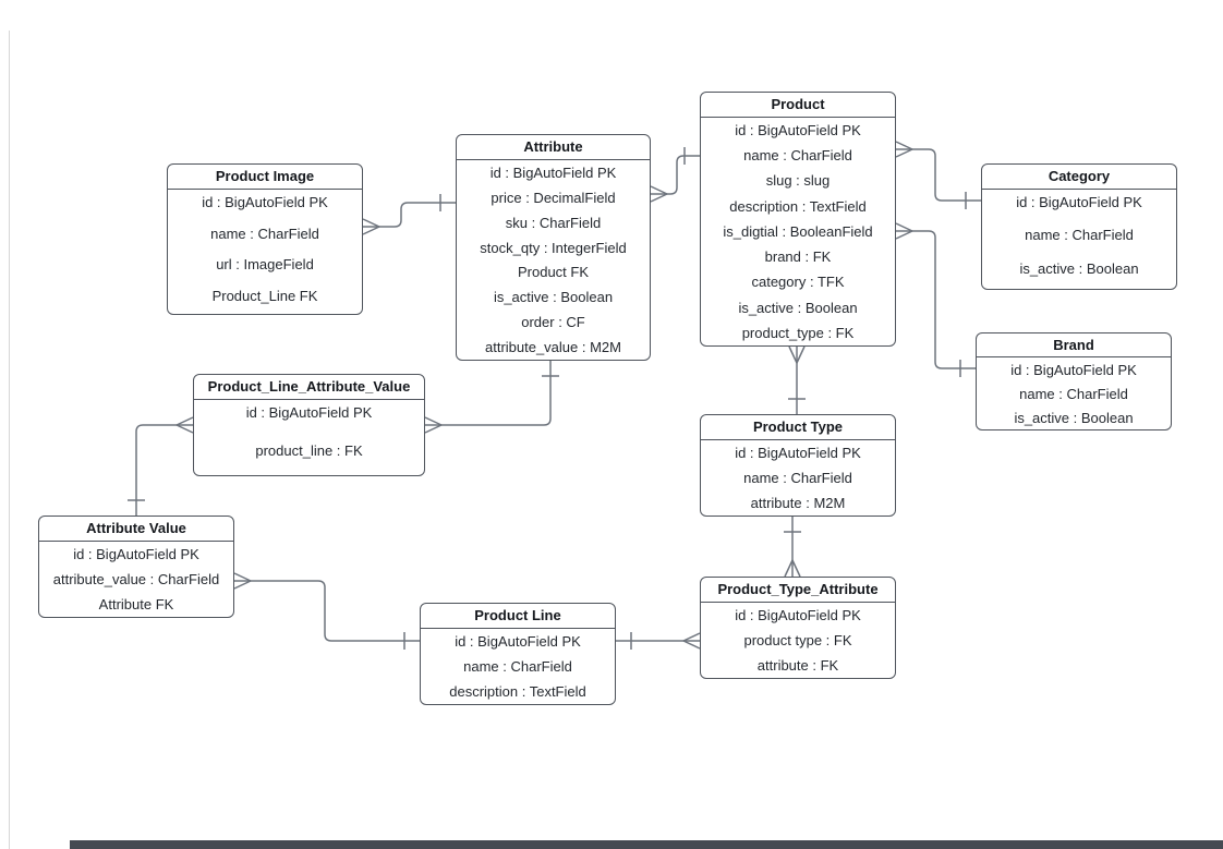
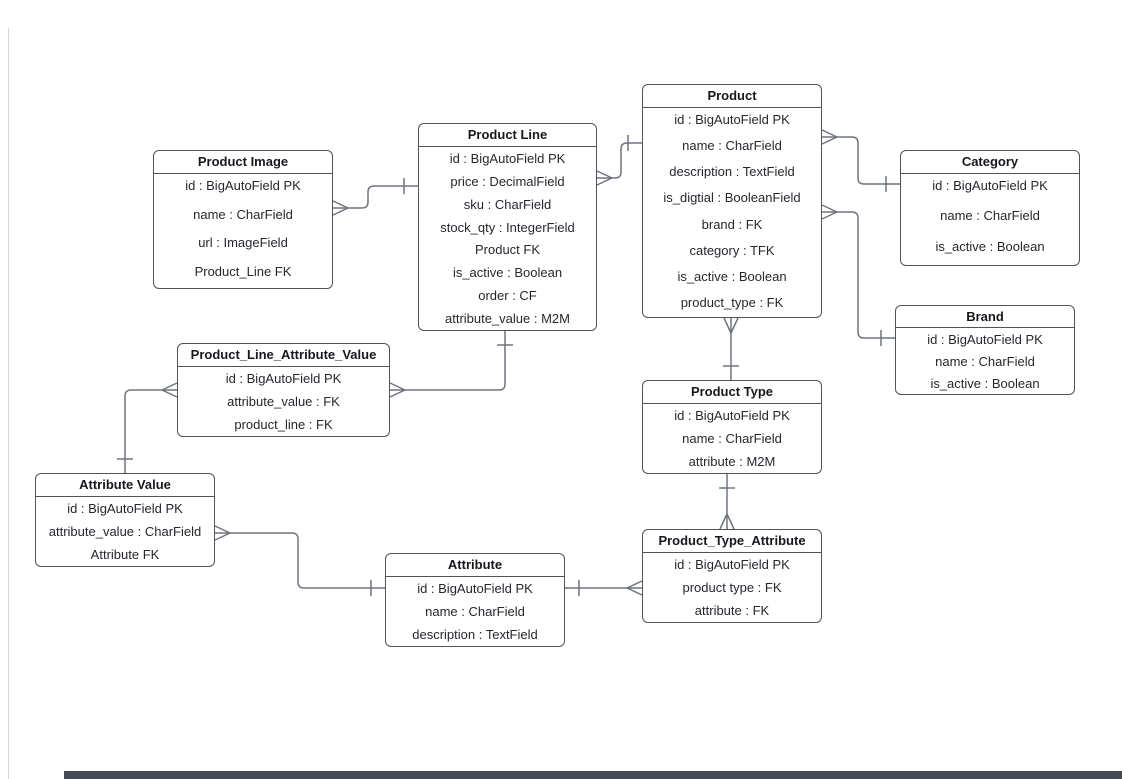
  Product Image
  id : BigAutoField PK
  name : CharField
  url : ImageField
  Product_Line FK
- Attribute
+ Product Line
  id : BigAutoField PK
  price : DecimalField
  sku : CharField
  stock_qty : IntegerField
  Product FK
  is_active : Boolean
  order : CF
  attribute_value : M2M
  Product
  id : BigAutoField PK
  name : CharField
- slug : slug
  description : TextField
  is_digtial : BooleanField
  brand : FK
  category : TFK
  is_active : Boolean
  product_type : FK
  Category
  id : BigAutoField PK
  name : CharField
  is_active : Boolean
  Brand
  id : BigAutoField PK
  name : CharField
  is_active : Boolean
  Product_Line_Attribute_Value
  id : BigAutoField PK
+ attribute_value : FK
  product_line : FK
  Attribute Value
  id : BigAutoField PK
  attribute_value : CharField
  Attribute FK
- Product Line
+ Attribute
  id : BigAutoField PK
  name : CharField
  description : TextField
  Product Type
  id : BigAutoField PK
  name : CharField
  attribute : M2M
  Product_Type_Attribute
  id : BigAutoField PK
  product type : FK
  attribute : FK
